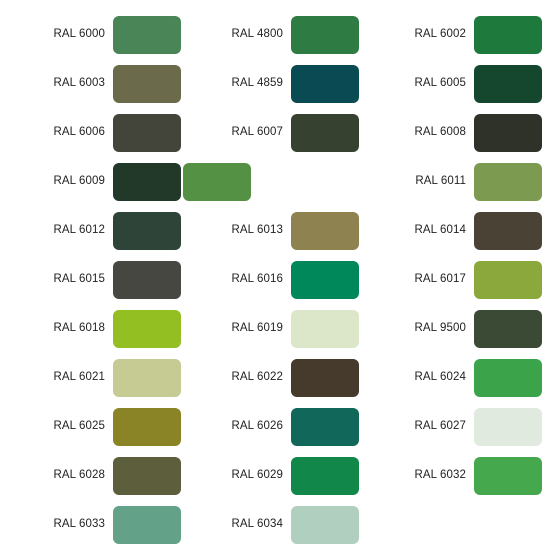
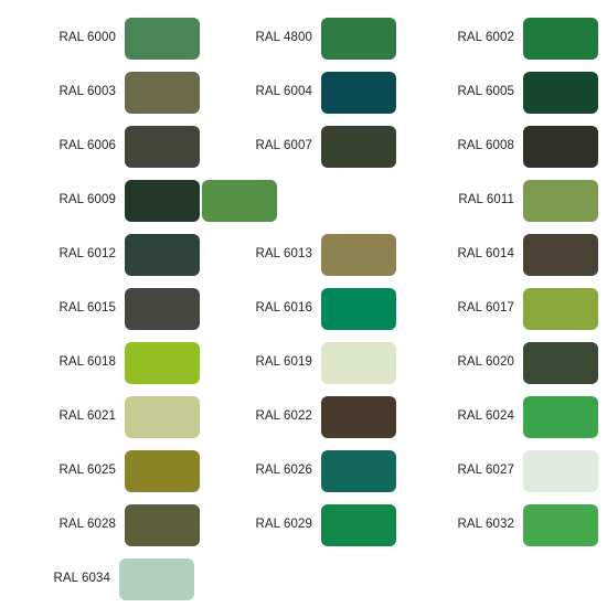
  RAL 6000
  RAL 4800
  RAL 6002
  RAL 6003
- RAL 4859
+ RAL 6004
  RAL 6005
  RAL 6006
  RAL 6007
  RAL 6008
  RAL 6009
  RAL 6011
  RAL 6012
  RAL 6013
  RAL 6014
  RAL 6015
  RAL 6016
  RAL 6017
  RAL 6018
  RAL 6019
- RAL 9500
+ RAL 6020
  RAL 6021
  RAL 6022
  RAL 6024
  RAL 6025
  RAL 6026
  RAL 6027
  RAL 6028
  RAL 6029
  RAL 6032
- RAL 6033
  RAL 6034
